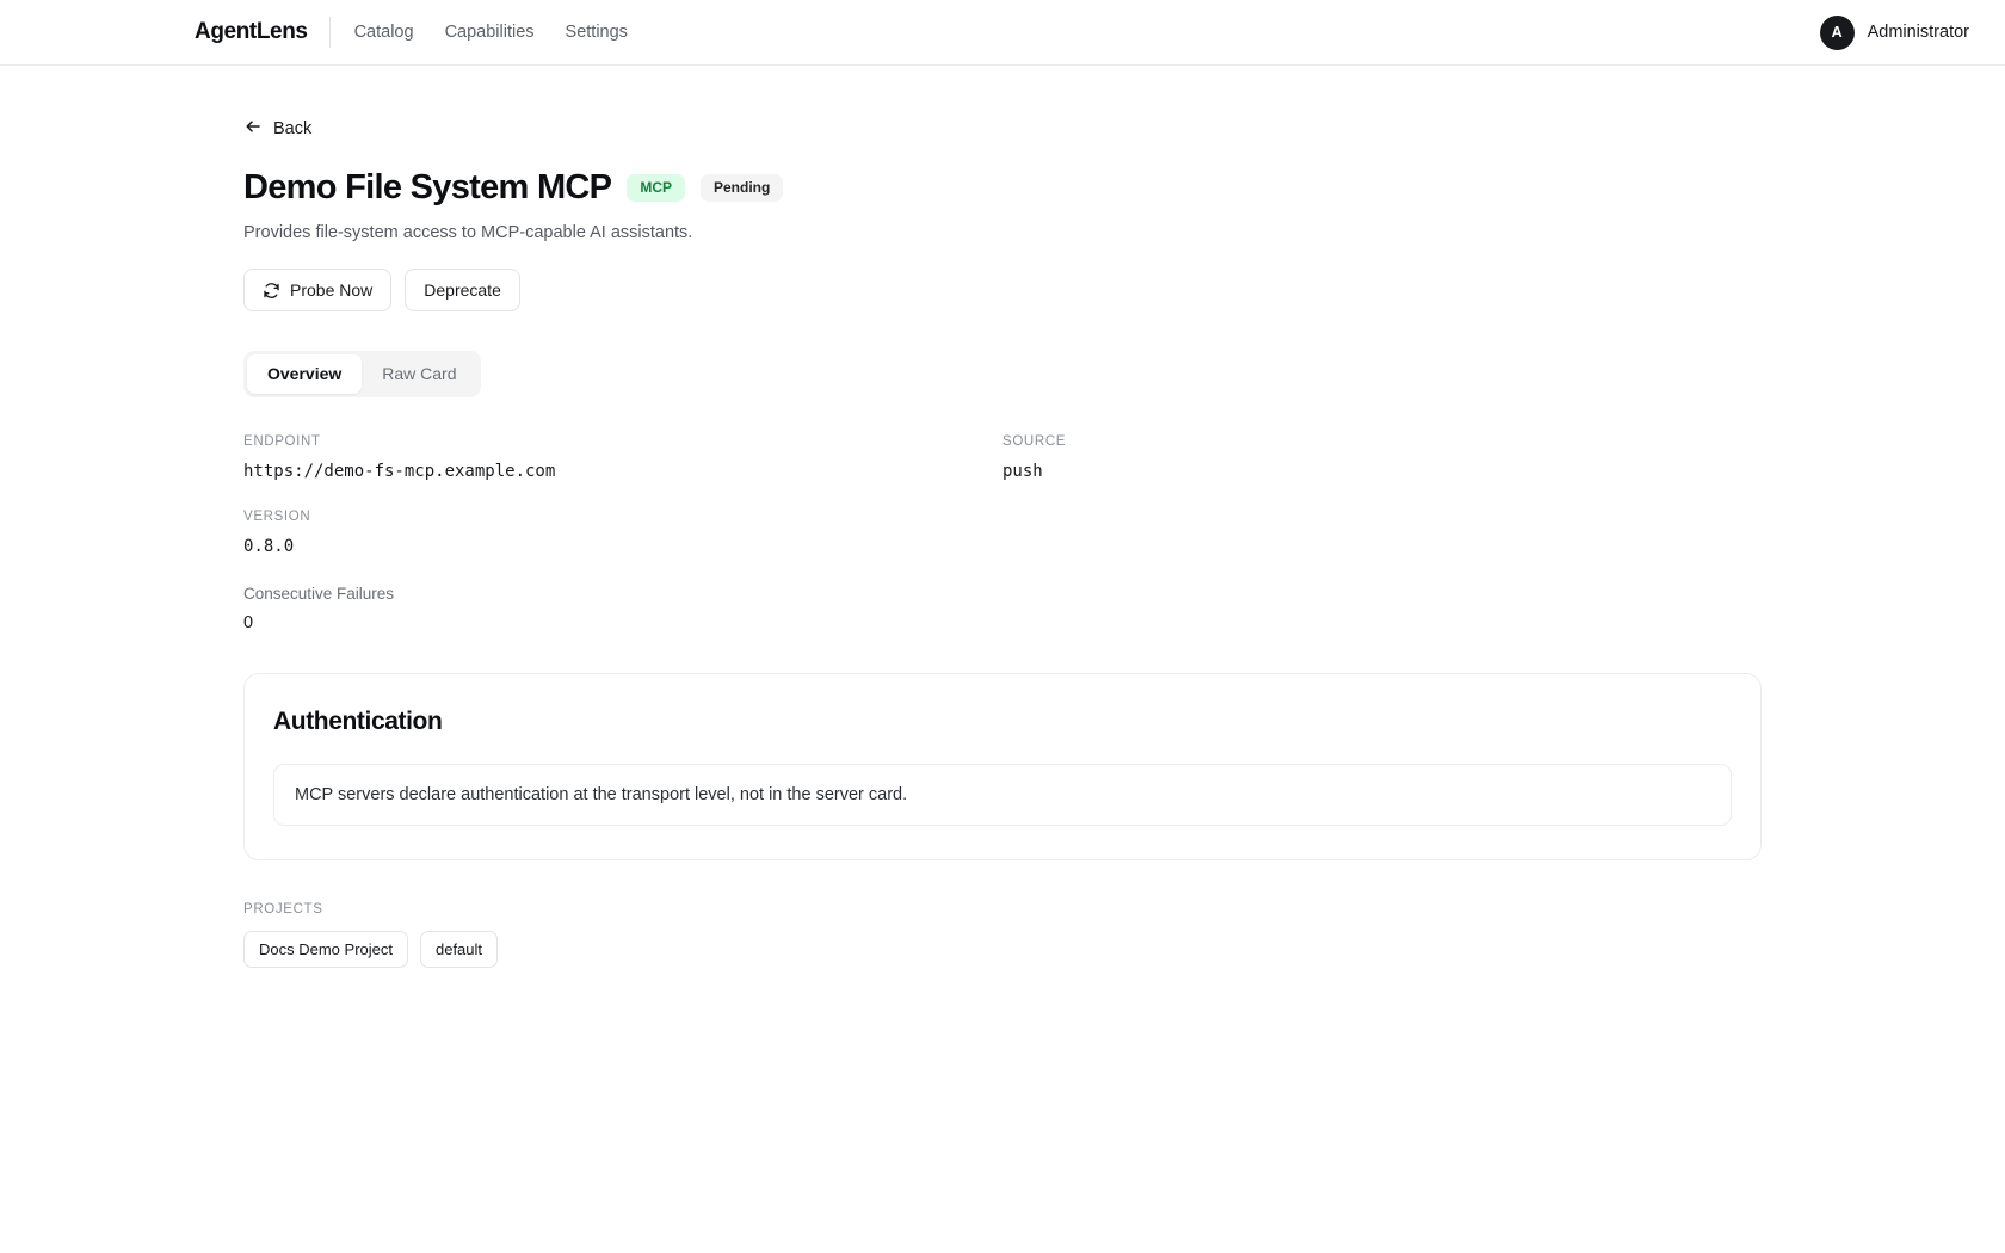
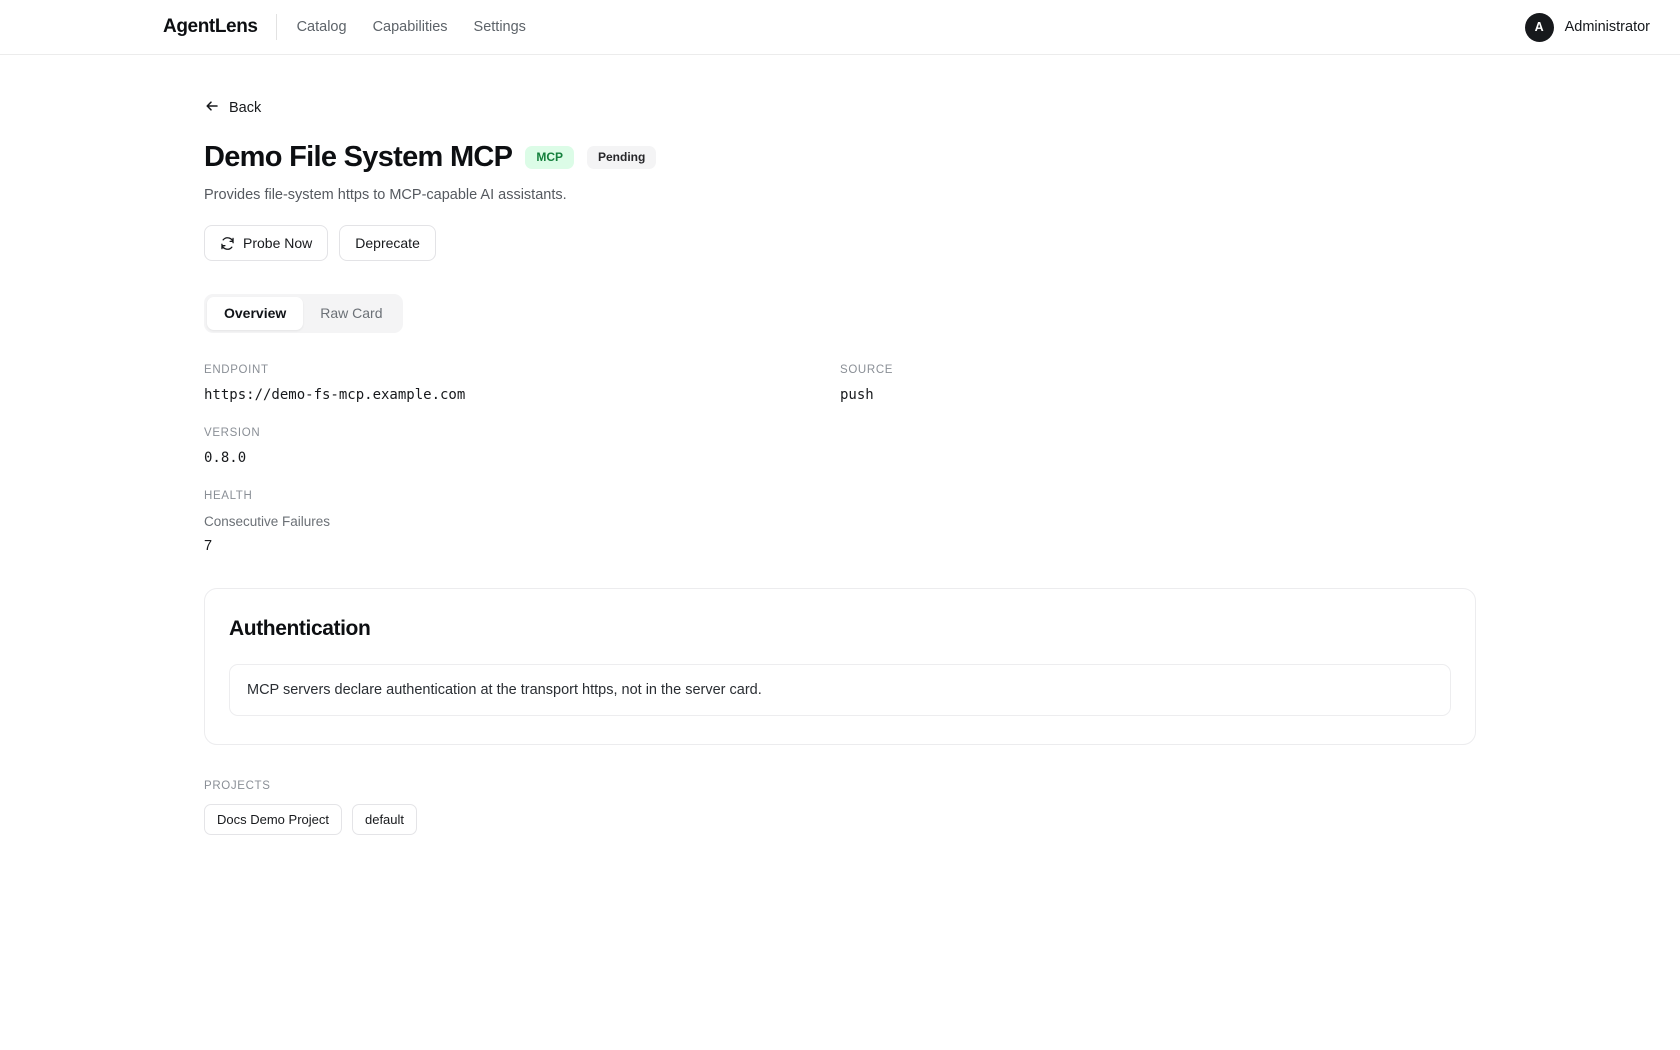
  AgentLens
  Catalog
  Capabilities
  Settings
  A
  Administrator
  Back
  Demo File System MCP
  MCP
  Pending
- Provides file-system access to MCP-capable AI assistants.
+ Provides file-system https to MCP-capable AI assistants.
  Probe Now
  Deprecate
  Overview
  Raw Card
  ENDPOINT
  https://demo-fs-mcp.example.com
  SOURCE
  push
  VERSION
  0.8.0
+ HEALTH
  Consecutive Failures
- 0
+ 7
  Authentication
- MCP servers declare authentication at the transport level, not in the server card.
+ MCP servers declare authentication at the transport https, not in the server card.
  PROJECTS
  Docs Demo Project
  default
